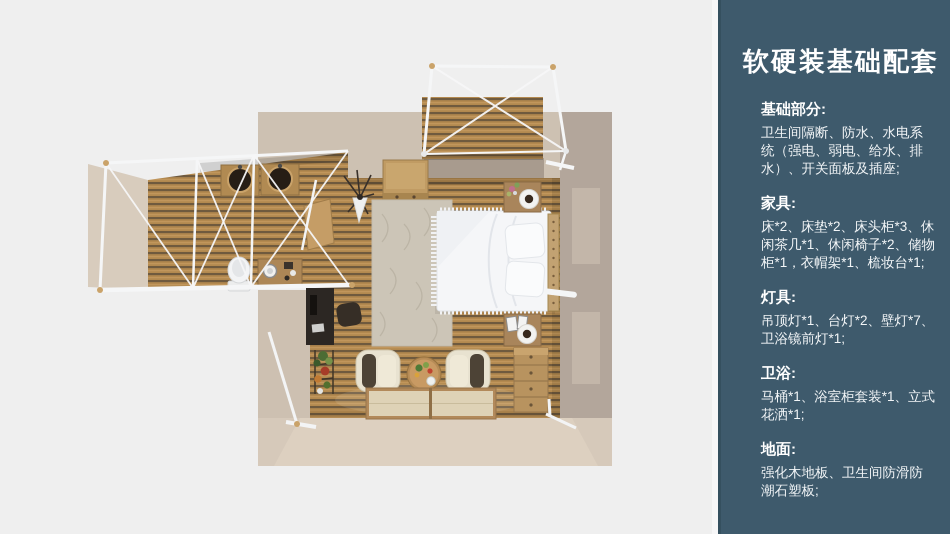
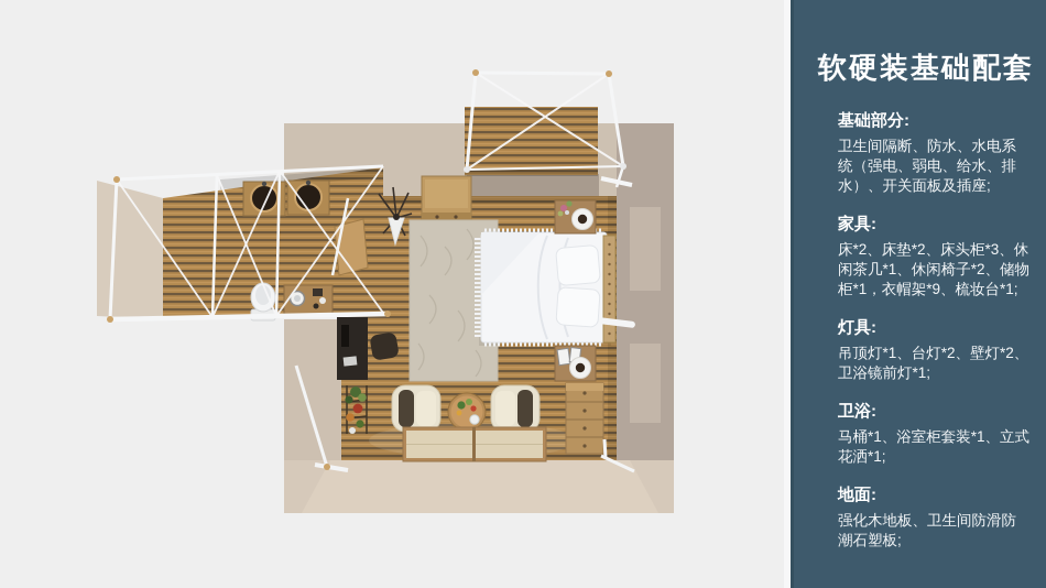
  软硬装基础配套
  基础部分:
  卫生间隔断、防水、水电系统（强电、弱电、给水、排水）、开关面板及插座;
  家具:
- 床*2、床垫*2、床头柜*3、休闲茶几*1、休闲椅子*2、储物柜*1，衣帽架*1、梳妆台*1;
+ 床*2、床垫*2、床头柜*3、休闲茶几*1、休闲椅子*2、储物柜*1，衣帽架*9、梳妆台*1;
  灯具:
- 吊顶灯*1、台灯*2、壁灯*7、卫浴镜前灯*1;
+ 吊顶灯*1、台灯*2、壁灯*2、卫浴镜前灯*1;
  卫浴:
  马桶*1、浴室柜套装*1、立式花洒*1;
  地面:
  强化木地板、卫生间防滑防潮石塑板;
